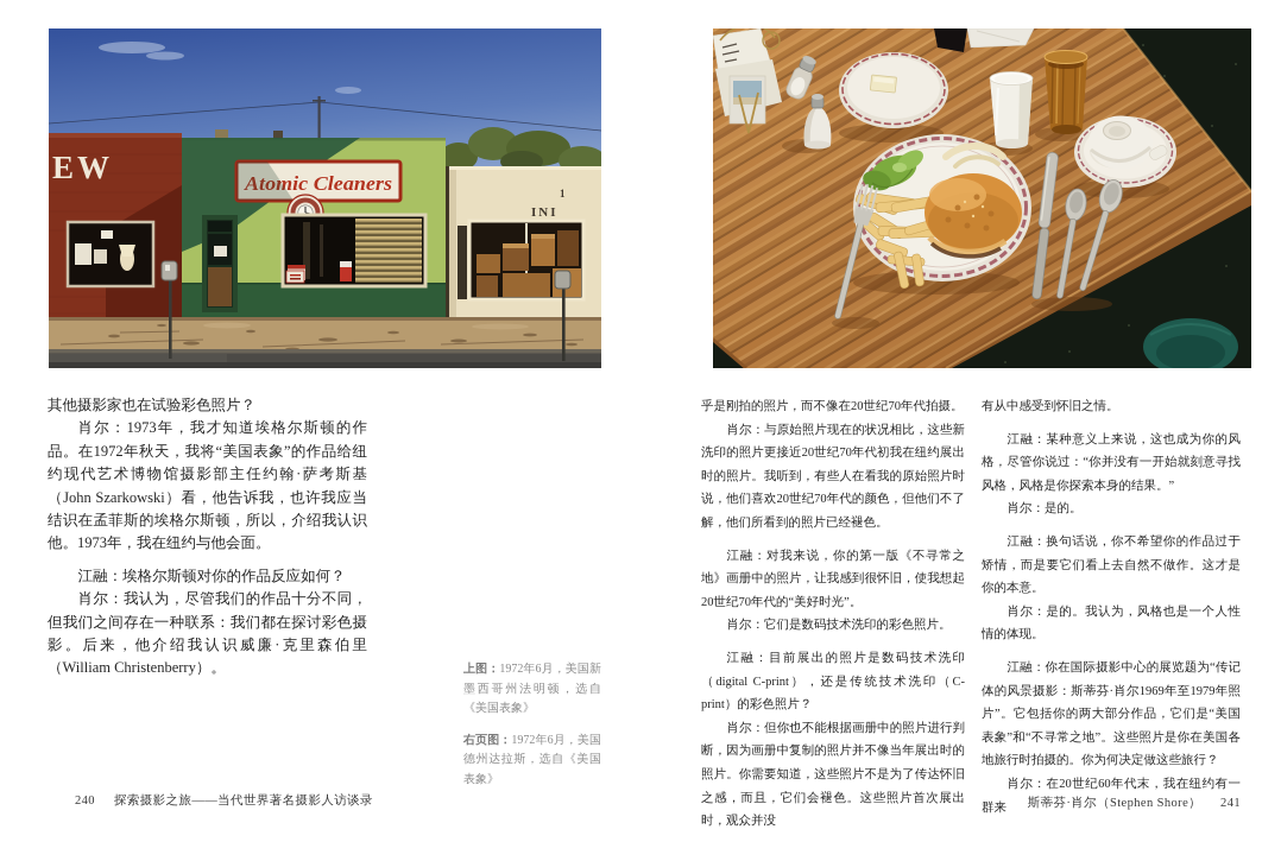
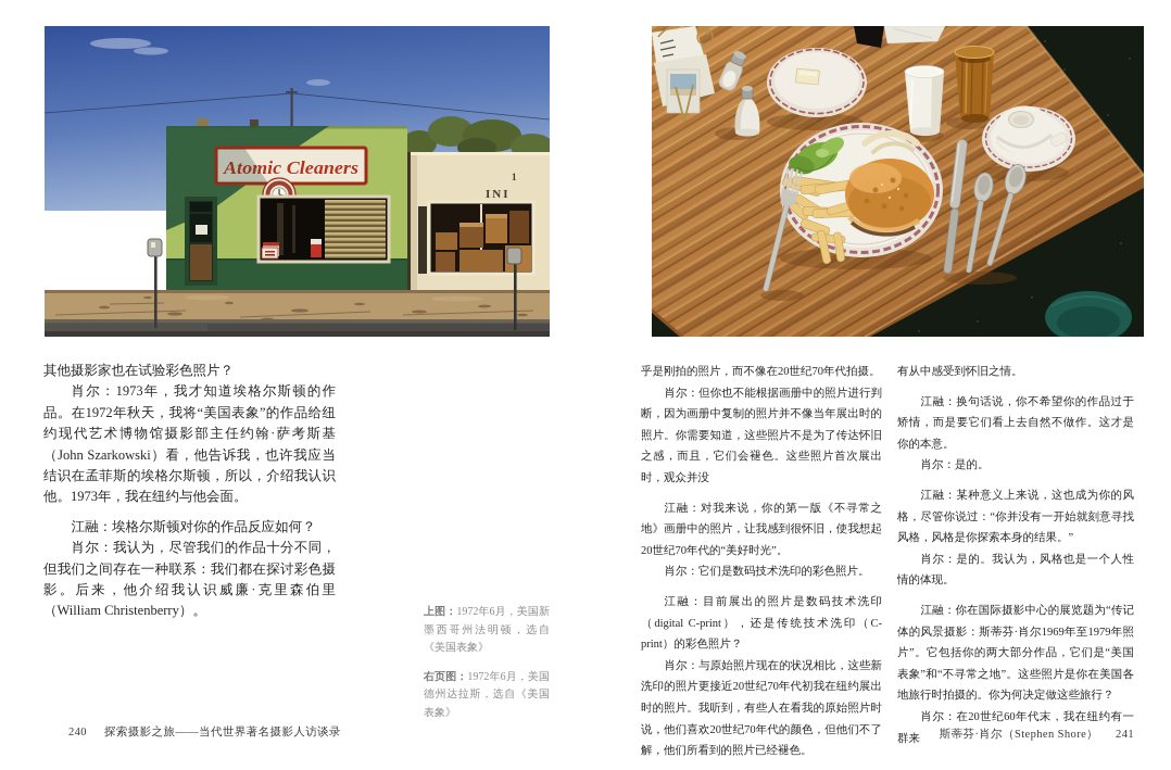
  1
  INI
- EW
  Atomic Cleaners
  其他摄影家也在试验彩色照片？
  肖尔：1973年，我才知道埃格尔斯顿的作品。在1972年秋天，我将“美国表象”的作品给纽约现代艺术博物馆摄影部主任约翰·萨考斯基（John Szarkowski）看，他告诉我，也许我应当结识在孟菲斯的埃格尔斯顿，所以，介绍我认识他。1973年，我在纽约与他会面。
  江融：埃格尔斯顿对你的作品反应如何？
  肖尔：我认为，尽管我们的作品十分不同，但我们之间存在一种联系：我们都在探讨彩色摄影。后来，他介绍我认识威廉·克里森伯里（William Christenberry）。
  上图：1972年6月，美国新墨西哥州法明顿，选自《美国表象》
  右页图：1972年6月，美国德州达拉斯，选自《美国表象》
  240 探索摄影之旅——当代世界著名摄影人访谈录
  乎是刚拍的照片，而不像在20世纪70年代拍摄。
- 肖尔：与原始照片现在的状况相比，这些新洗印的照片更接近20世纪70年代初我在纽约展出时的照片。我听到，有些人在看我的原始照片时说，他们喜欢20世纪70年代的颜色，但他们不了解，他们所看到的照片已经褪色。
+ 肖尔：但你也不能根据画册中的照片进行判断，因为画册中复制的照片并不像当年展出时的照片。你需要知道，这些照片不是为了传达怀旧之感，而且，它们会褪色。这些照片首次展出时，观众并没
  江融：对我来说，你的第一版《不寻常之地》画册中的照片，让我感到很怀旧，使我想起20世纪70年代的“美好时光”。
  肖尔：它们是数码技术洗印的彩色照片。
  江融：目前展出的照片是数码技术洗印（digital C-print），还是传统技术洗印（C-print）的彩色照片？
- 肖尔：但你也不能根据画册中的照片进行判断，因为画册中复制的照片并不像当年展出时的照片。你需要知道，这些照片不是为了传达怀旧之感，而且，它们会褪色。这些照片首次展出时，观众并没
+ 肖尔：与原始照片现在的状况相比，这些新洗印的照片更接近20世纪70年代初我在纽约展出时的照片。我听到，有些人在看我的原始照片时说，他们喜欢20世纪70年代的颜色，但他们不了解，他们所看到的照片已经褪色。
  有从中感受到怀旧之情。
- 江融：某种意义上来说，这也成为你的风格，尽管你说过：“你并没有一开始就刻意寻找风格，风格是你探索本身的结果。”
+ 江融：换句话说，你不希望你的作品过于矫情，而是要它们看上去自然不做作。这才是你的本意。
  肖尔：是的。
- 江融：换句话说，你不希望你的作品过于矫情，而是要它们看上去自然不做作。这才是你的本意。
+ 江融：某种意义上来说，这也成为你的风格，尽管你说过：“你并没有一开始就刻意寻找风格，风格是你探索本身的结果。”
  肖尔：是的。我认为，风格也是一个人性情的体现。
  江融：你在国际摄影中心的展览题为“传记体的风景摄影：斯蒂芬·肖尔1969年至1979年照片”。它包括你的两大部分作品，它们是“美国表象”和“不寻常之地”。这些照片是你在美国各地旅行时拍摄的。你为何决定做这些旅行？
  肖尔：在20世纪60年代末，我在纽约有一群来
  斯蒂芬·肖尔（Stephen Shore） 241
